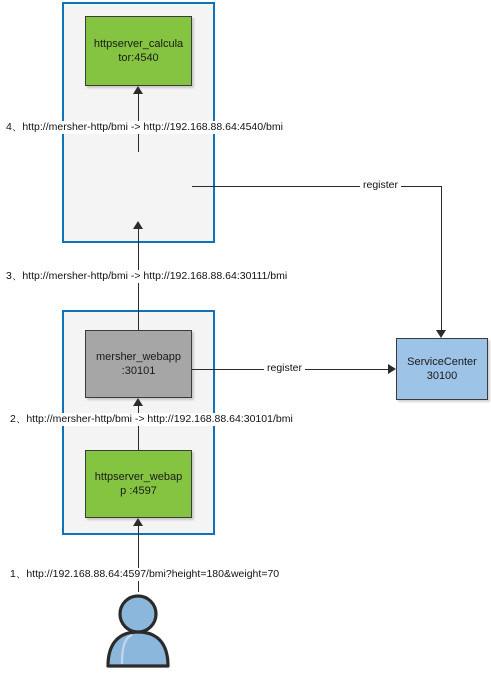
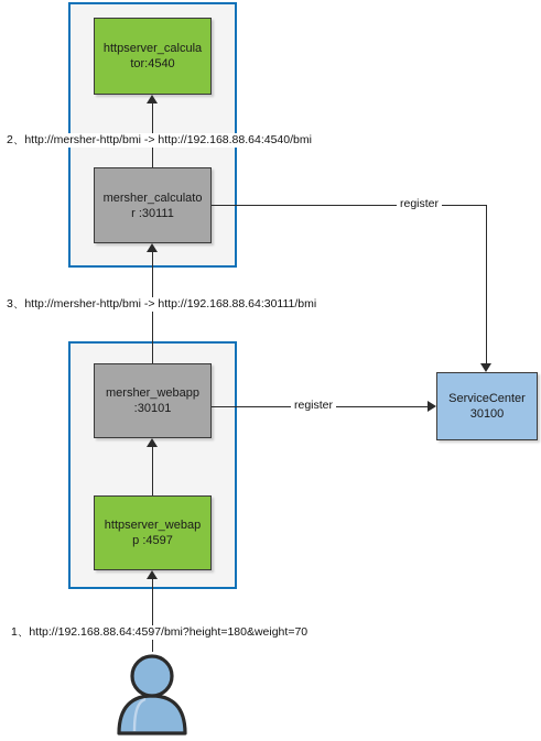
  httpserver_calcula
  tor:4540
+ mersher_calculato
+ r :30111
  mersher_webapp
  :30101
  httpserver_webap
  p :4597
  ServiceCenter
  30100
- 4、http://mersher-http/bmi -> http://192.168.88.64:4540/bmi
+ 2、http://mersher-http/bmi -> http://192.168.88.64:4540/bmi
  3、http://mersher-http/bmi -> http://192.168.88.64:30111/bmi
- 2、http://mersher-http/bmi -> http://192.168.88.64:30101/bmi
  1、http://192.168.88.64:4597/bmi?height=180&weight=70
  register
  register
